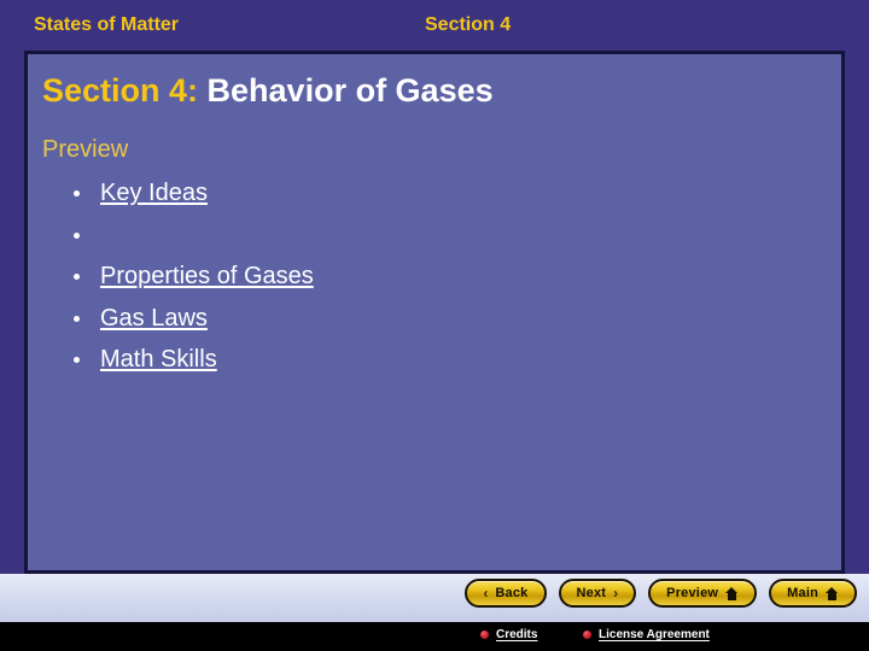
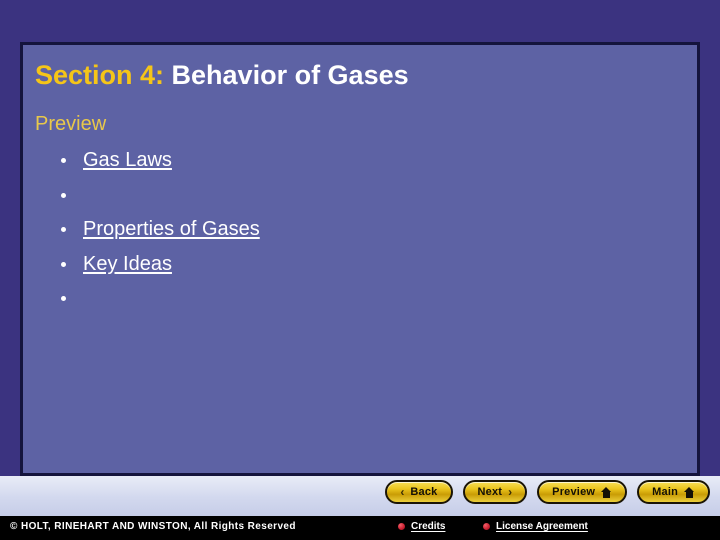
- States of Matter
- Section 4
  Section 4: Behavior of Gases
  Preview
- Key Ideas
+ Gas Laws
  Properties of Gases
- Gas Laws
+ Key Ideas
- Math Skills
  ‹
  Back
  Next
  ›
  Preview
  Main
+ © HOLT, RINEHART AND WINSTON, All Rights Reserved
  Credits
  License Agreement
